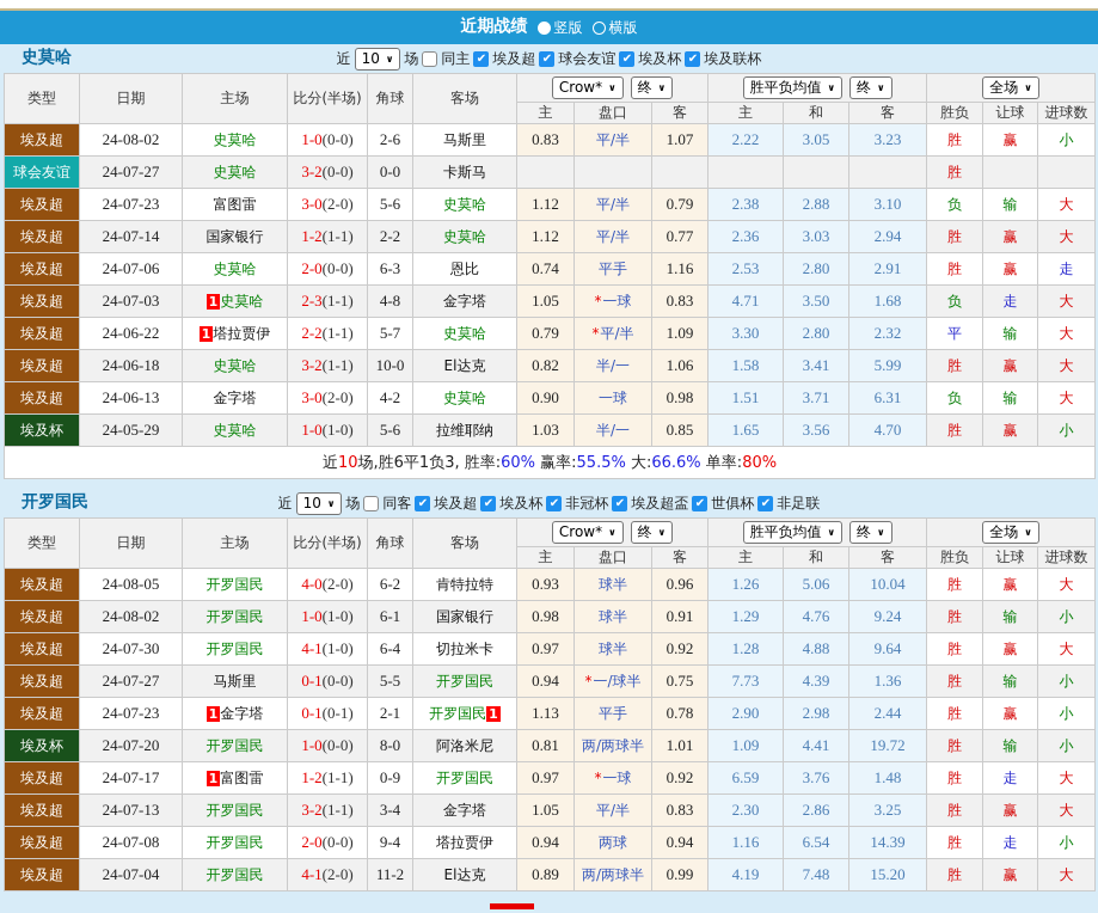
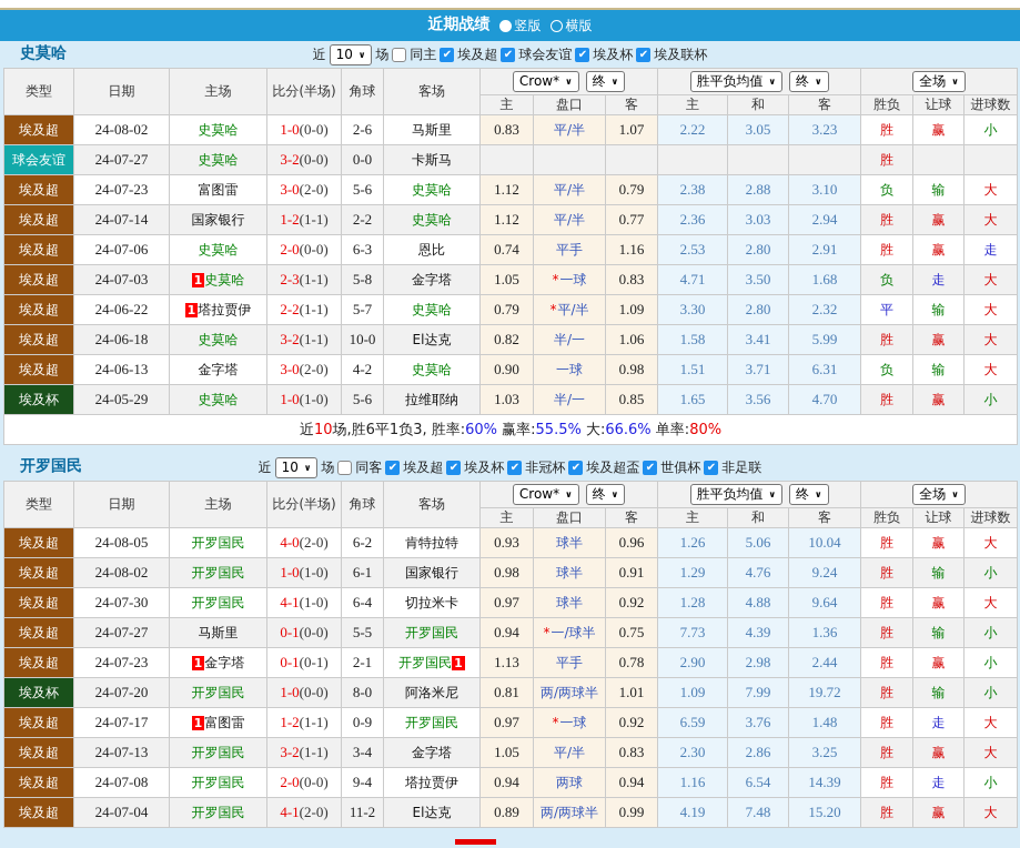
  近期战绩
  竖版
  横版
  史莫哈
  近
  10
  ∨
  场
  同主
  ✔
  埃及超
  ✔
  球会友谊
  ✔
  埃及杯
  ✔
  埃及联杯
  类型	日期	主场	比分(半场)	角球	客场	Crow* ∨ 终 ∨	胜平负均值 ∨ 终 ∨	全场 ∨
  主	盘口	客	主	和	客	胜负	让球	进球数
  埃及超	24-08-02	史莫哈	1-0(0-0)	2-6	马斯里	0.83	平/半	1.07	2.22	3.05	3.23	胜	赢	小
  球会友谊	24-07-27	史莫哈	3-2(0-0)	0-0	卡斯马							胜
  埃及超	24-07-23	富图雷	3-0(2-0)	5-6	史莫哈	1.12	平/半	0.79	2.38	2.88	3.10	负	输	大
  埃及超	24-07-14	国家银行	1-2(1-1)	2-2	史莫哈	1.12	平/半	0.77	2.36	3.03	2.94	胜	赢	大
  埃及超	24-07-06	史莫哈	2-0(0-0)	6-3	恩比	0.74	平手	1.16	2.53	2.80	2.91	胜	赢	走
- 埃及超	24-07-03	1 史莫哈	2-3(1-1)	4-8	金字塔	1.05	*一球	0.83	4.71	3.50	1.68	负	走	大
+ 埃及超	24-07-03	1 史莫哈	2-3(1-1)	5-8	金字塔	1.05	*一球	0.83	4.71	3.50	1.68	负	走	大
  埃及超	24-06-22	1 塔拉贾伊	2-2(1-1)	5-7	史莫哈	0.79	*平/半	1.09	3.30	2.80	2.32	平	输	大
  埃及超	24-06-18	史莫哈	3-2(1-1)	10-0	El达克	0.82	半/一	1.06	1.58	3.41	5.99	胜	赢	大
  埃及超	24-06-13	金字塔	3-0(2-0)	4-2	史莫哈	0.90	一球	0.98	1.51	3.71	6.31	负	输	大
  埃及杯	24-05-29	史莫哈	1-0(1-0)	5-6	拉维耶纳	1.03	半/一	0.85	1.65	3.56	4.70	胜	赢	小
  近10场,胜6平1负3, 胜率:60% 赢率:55.5% 大:66.6% 单率:80%
  开罗国民
  近
  10
  ∨
  场
  同客
  ✔
  埃及超
  ✔
  埃及杯
  ✔
  非冠杯
  ✔
  埃及超盃
  ✔
  世俱杯
  ✔
  非足联
  类型	日期	主场	比分(半场)	角球	客场	Crow* ∨ 终 ∨	胜平负均值 ∨ 终 ∨	全场 ∨
  主	盘口	客	主	和	客	胜负	让球	进球数
  埃及超	24-08-05	开罗国民	4-0(2-0)	6-2	肯特拉特	0.93	球半	0.96	1.26	5.06	10.04	胜	赢	大
  埃及超	24-08-02	开罗国民	1-0(1-0)	6-1	国家银行	0.98	球半	0.91	1.29	4.76	9.24	胜	输	小
  埃及超	24-07-30	开罗国民	4-1(1-0)	6-4	切拉米卡	0.97	球半	0.92	1.28	4.88	9.64	胜	赢	大
  埃及超	24-07-27	马斯里	0-1(0-0)	5-5	开罗国民	0.94	*一/球半	0.75	7.73	4.39	1.36	胜	输	小
  埃及超	24-07-23	1 金字塔	0-1(0-1)	2-1	开罗国民 1	1.13	平手	0.78	2.90	2.98	2.44	胜	赢	小
- 埃及杯	24-07-20	开罗国民	1-0(0-0)	8-0	阿洛米尼	0.81	两/两球半	1.01	1.09	4.41	19.72	胜	输	小
+ 埃及杯	24-07-20	开罗国民	1-0(0-0)	8-0	阿洛米尼	0.81	两/两球半	1.01	1.09	7.99	19.72	胜	输	小
  埃及超	24-07-17	1 富图雷	1-2(1-1)	0-9	开罗国民	0.97	*一球	0.92	6.59	3.76	1.48	胜	走	大
  埃及超	24-07-13	开罗国民	3-2(1-1)	3-4	金字塔	1.05	平/半	0.83	2.30	2.86	3.25	胜	赢	大
  埃及超	24-07-08	开罗国民	2-0(0-0)	9-4	塔拉贾伊	0.94	两球	0.94	1.16	6.54	14.39	胜	走	小
  埃及超	24-07-04	开罗国民	4-1(2-0)	11-2	El达克	0.89	两/两球半	0.99	4.19	7.48	15.20	胜	赢	大
